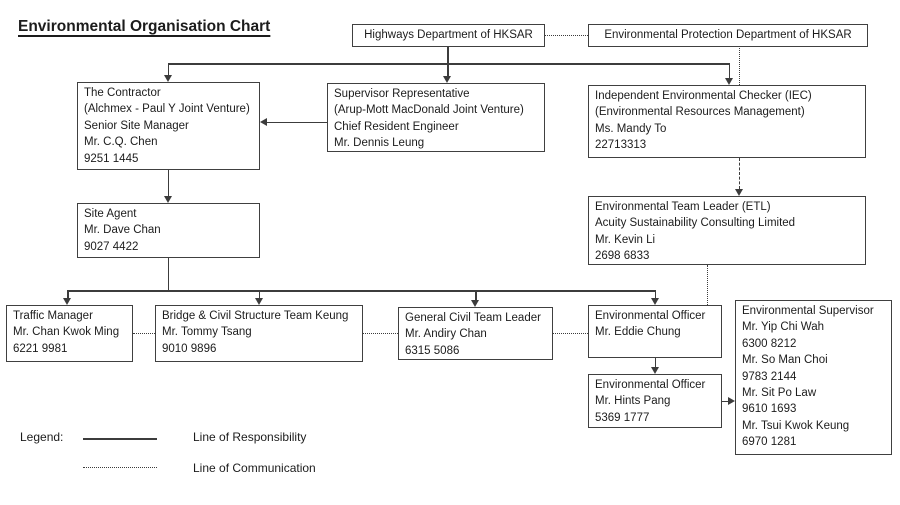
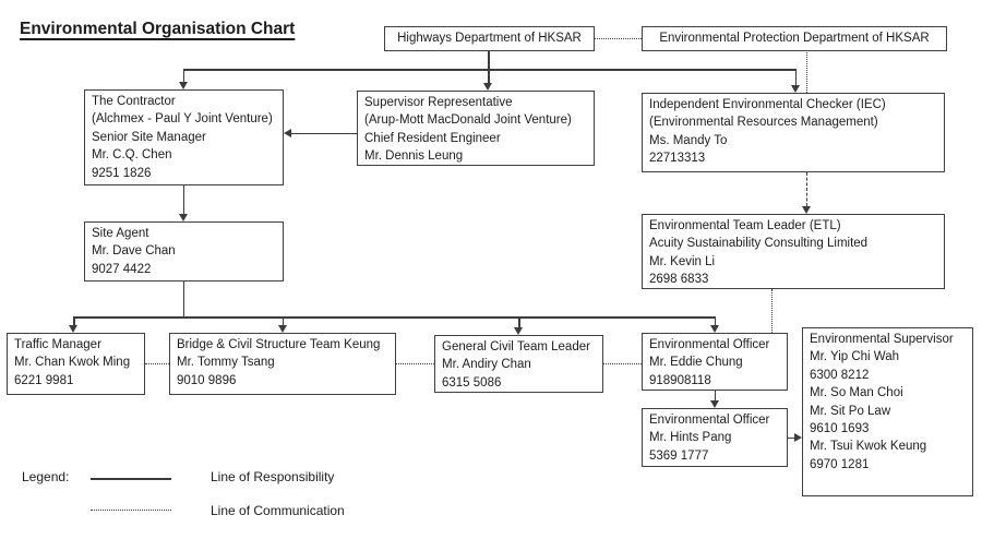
  Environmental Organisation Chart
  Highways Department of HKSAR
  Environmental Protection Department of HKSAR
  The Contractor
  (Alchmex - Paul Y Joint Venture)
  Senior Site Manager
  Mr. C.Q. Chen
- 9251 1445
+ 9251 1826
  Supervisor Representative
  (Arup-Mott MacDonald Joint Venture)
  Chief Resident Engineer
  Mr. Dennis Leung
  Independent Environmental Checker (IEC)
  (Environmental Resources Management)
  Ms. Mandy To
  22713313
  Site Agent
  Mr. Dave Chan
  9027 4422
  Environmental Team Leader (ETL)
  Acuity Sustainability Consulting Limited
  Mr. Kevin Li
  2698 6833
  Traffic Manager
  Mr. Chan Kwok Ming
  6221 9981
  Bridge & Civil Structure Team Keung
  Mr. Tommy Tsang
  9010 9896
  General Civil Team Leader
  Mr. Andiry Chan
  6315 5086
  Environmental Officer
  Mr. Eddie Chung
+ 918908118
  Environmental Supervisor
  Mr. Yip Chi Wah
  6300 8212
  Mr. So Man Choi
- 9783 2144
  Mr. Sit Po Law
  9610 1693
  Mr. Tsui Kwok Keung
  6970 1281
  Environmental Officer
  Mr. Hints Pang
  5369 1777
  Legend:
  Line of Responsibility
  Line of Communication
